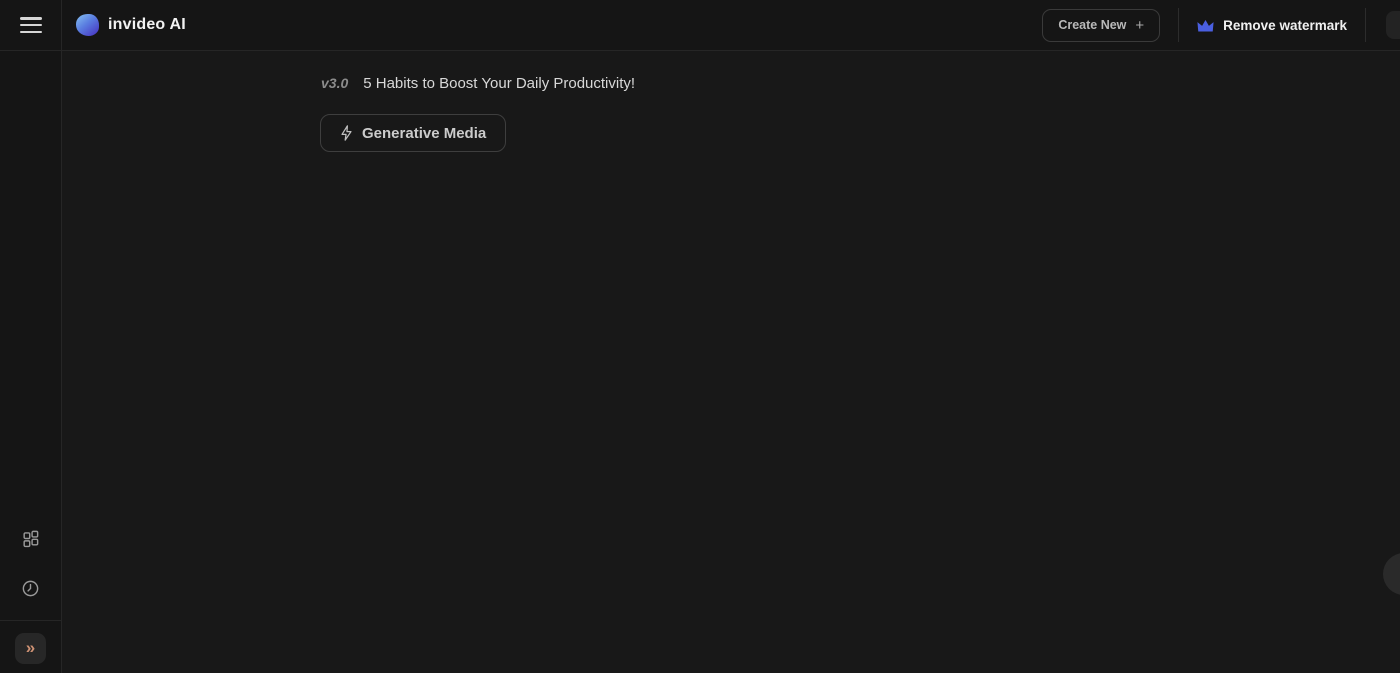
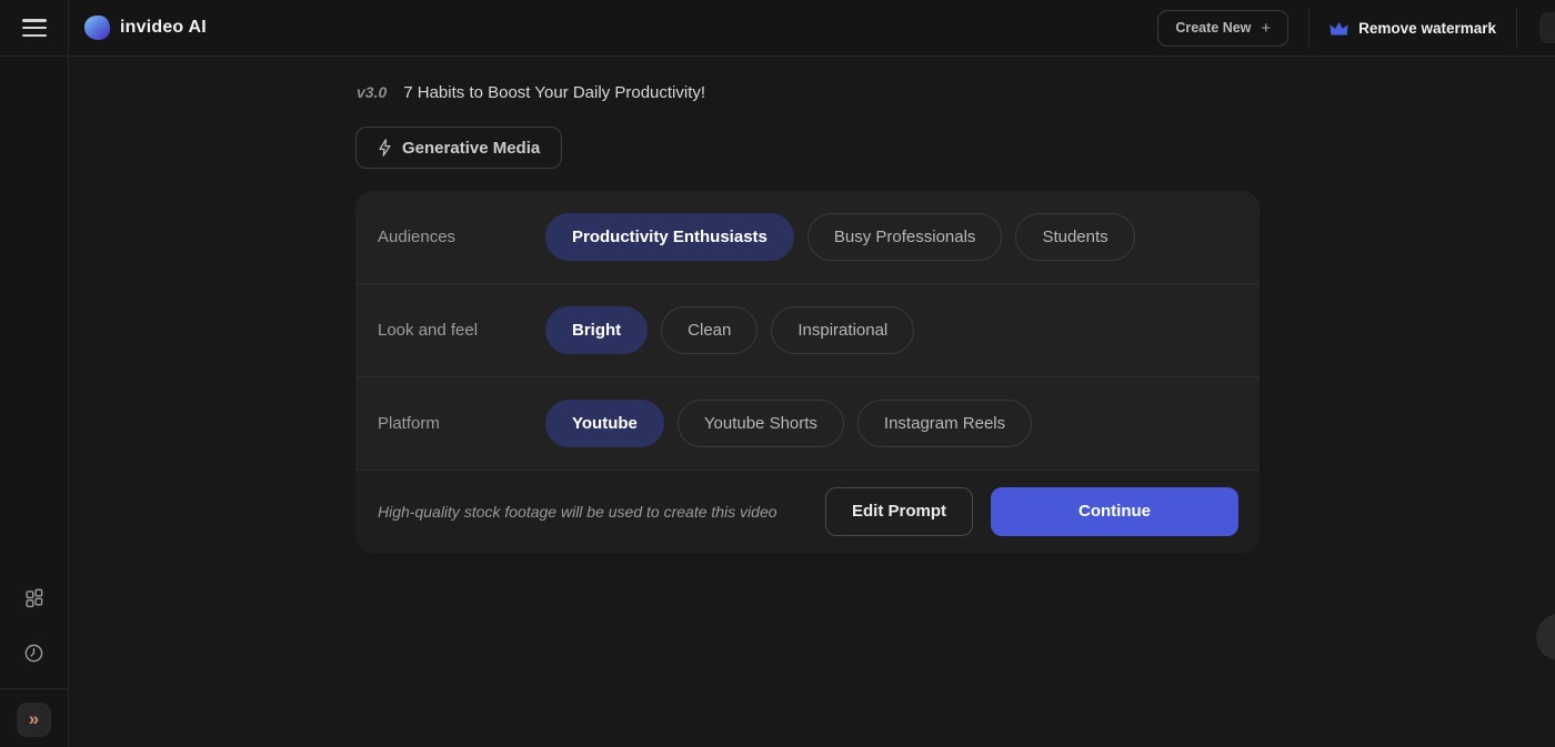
  invideo AI
  Create New
  +
  Remove watermark
  »
  v3.0
- 5 Habits to Boost Your Daily Productivity!
+ 7 Habits to Boost Your Daily Productivity!
  Generative Media
+ Audiences
+ Productivity Enthusiasts
+ Busy Professionals
+ Students
+ Look and feel
+ Bright
+ Clean
+ Inspirational
+ Platform
+ Youtube
+ Youtube Shorts
+ Instagram Reels
+ High-quality stock footage will be used to create this video
+ Edit Prompt
+ Continue
